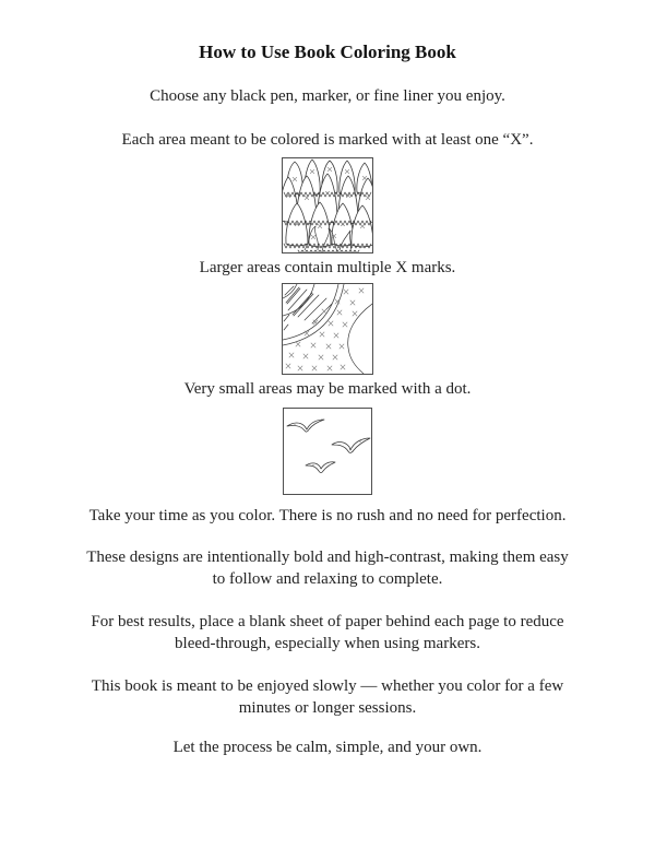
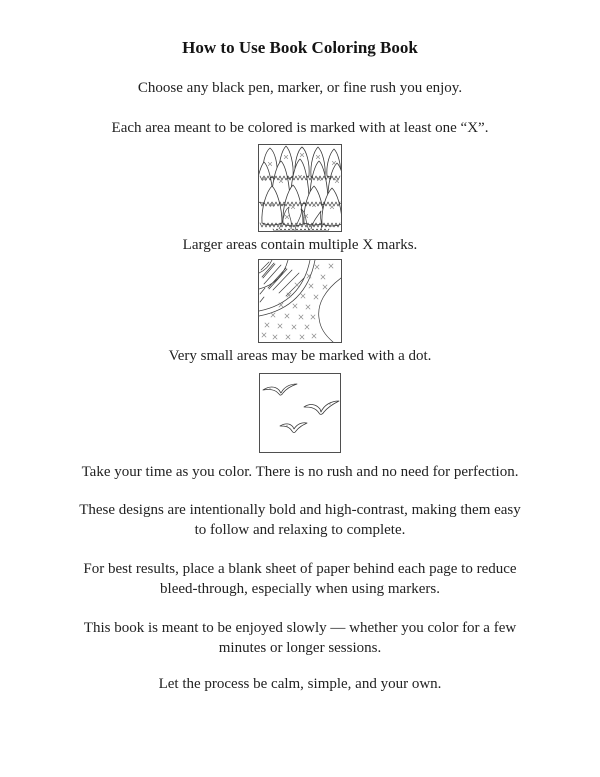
  How to Use Book Coloring Book
- Choose any black pen, marker, or fine liner you enjoy.
+ Choose any black pen, marker, or fine rush you enjoy.
  Each area meant to be colored is marked with at least one “X”.
  Larger areas contain multiple X marks.
  Very small areas may be marked with a dot.
  Take your time as you color. There is no rush and no need for perfection.
  These designs are intentionally bold and high-contrast, making them easy
  to follow and relaxing to complete.
  For best results, place a blank sheet of paper behind each page to reduce
  bleed-through, especially when using markers.
  This book is meant to be enjoyed slowly — whether you color for a few
  minutes or longer sessions.
  Let the process be calm, simple, and your own.
